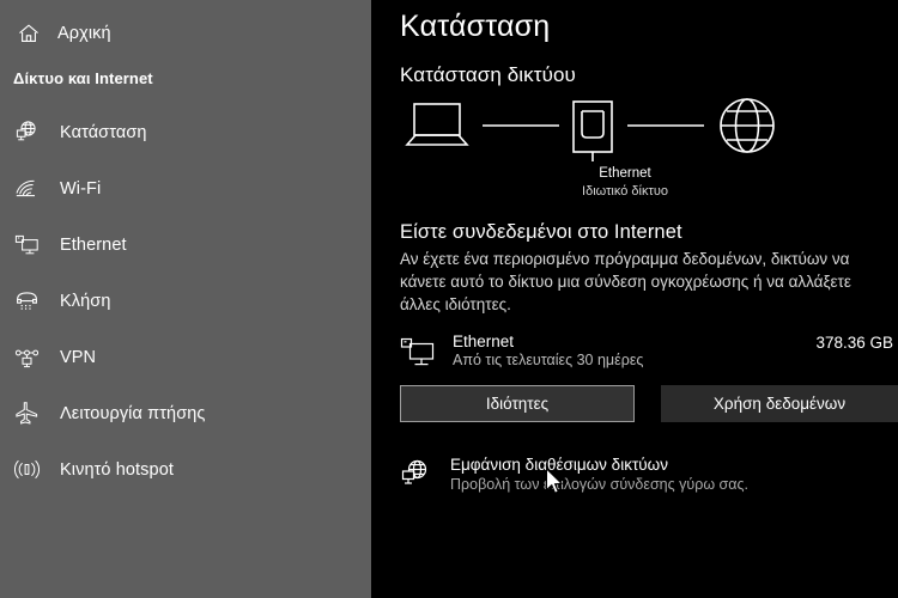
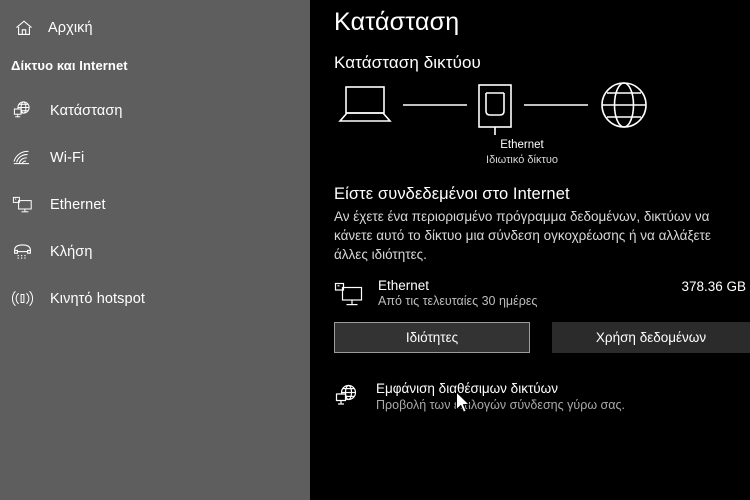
  Αρχική
  Δίκτυο και Internet
  Κατάσταση
  Wi-Fi
  Ethernet
  Κλήση
- VPN
- Λειτουργία πτήσης
  Κινητό hotspot
  Κατάσταση
  Κατάσταση δικτύου
  Ethernet
  Ιδιωτικό δίκτυο
  Είστε συνδεδεμένοι στο Internet
  Αν έχετε ένα περιορισμένο πρόγραμμα δεδομένων, δικτύων να κάνετε αυτό το δίκτυο μια σύνδεση ογκοχρέωσης ή να αλλάξετε άλλες ιδιότητες.
  Ethernet
  Από τις τελευταίες 30 ημέρες
  378.36 GB
  Ιδιότητες
  Χρήση δεδομένων
  Εμφάνιση διαθέσιμων δικτύων
  Προβολή τωνιλογών σύνδεσης γύρω σας.
